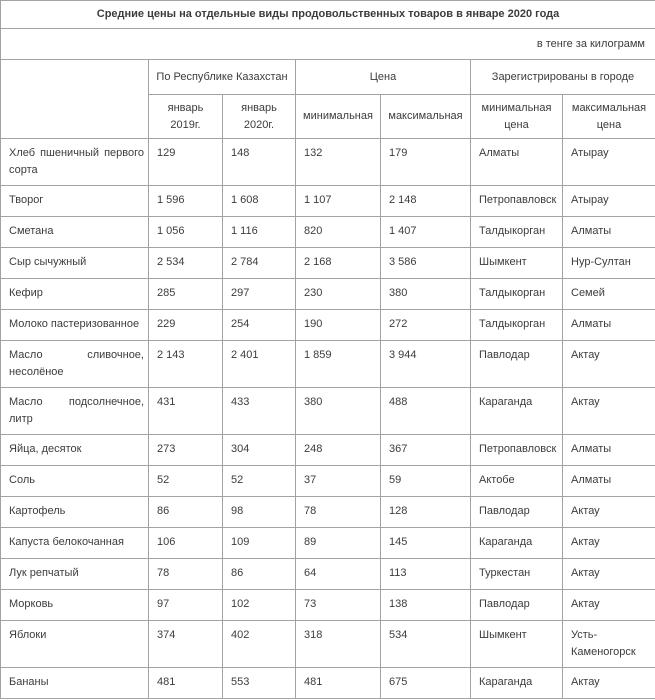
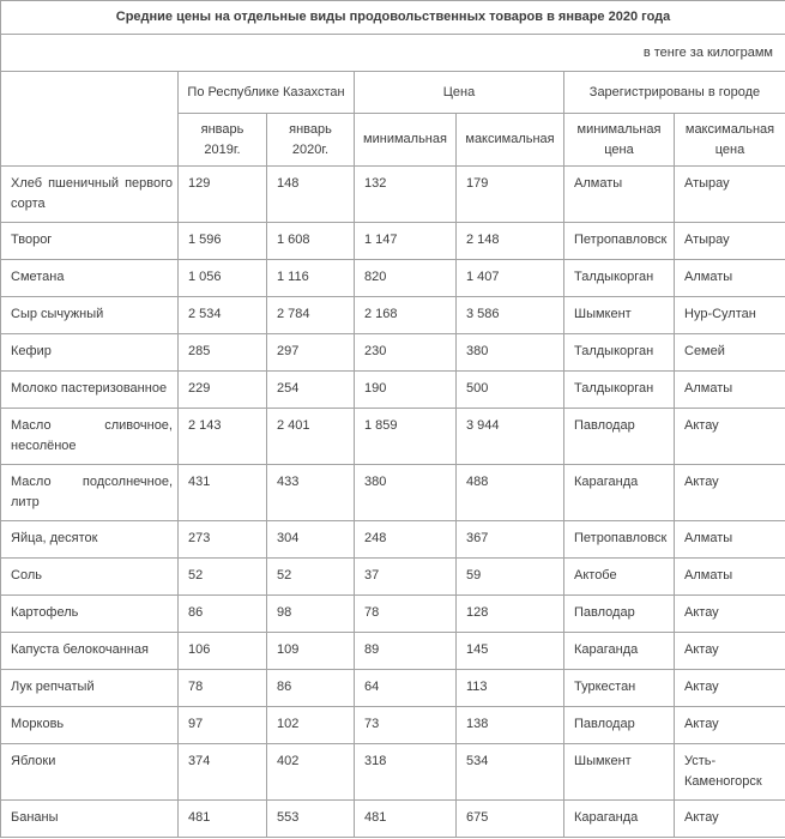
  Средние цены на отдельные виды продовольственных товаров в январе 2020 года
  в тенге за килограмм
  	По Республике Казахстан	Цена	Зарегистрированы в городе
  январь 2019г.	январь 2020г.	минимальная	максимальная	минимальная цена	максимальная цена
  Хлеб пшеничный первого сорта	129	148	132	179	Алматы	Атырау
- Творог	1 596	1 608	1 107	2 148	Петропавловск	Атырау
+ Творог	1 596	1 608	1 147	2 148	Петропавловск	Атырау
  Сметана	1 056	1 116	820	1 407	Талдыкорган	Алматы
  Сыр сычужный	2 534	2 784	2 168	3 586	Шымкент	Нур-Султан
  Кефир	285	297	230	380	Талдыкорган	Семей
- Молоко пастеризованное	229	254	190	272	Талдыкорган	Алматы
+ Молоко пастеризованное	229	254	190	500	Талдыкорган	Алматы
  Масло сливочное, несолёное	2 143	2 401	1 859	3 944	Павлодар	Актау
  Масло подсолнечное, литр	431	433	380	488	Караганда	Актау
  Яйца, десяток	273	304	248	367	Петропавловск	Алматы
  Соль	52	52	37	59	Актобе	Алматы
  Картофель	86	98	78	128	Павлодар	Актау
  Капуста белокочанная	106	109	89	145	Караганда	Актау
  Лук репчатый	78	86	64	113	Туркестан	Актау
  Морковь	97	102	73	138	Павлодар	Актау
  Яблоки	374	402	318	534	Шымкент	Усть-Каменогорск
  Бананы	481	553	481	675	Караганда	Актау
